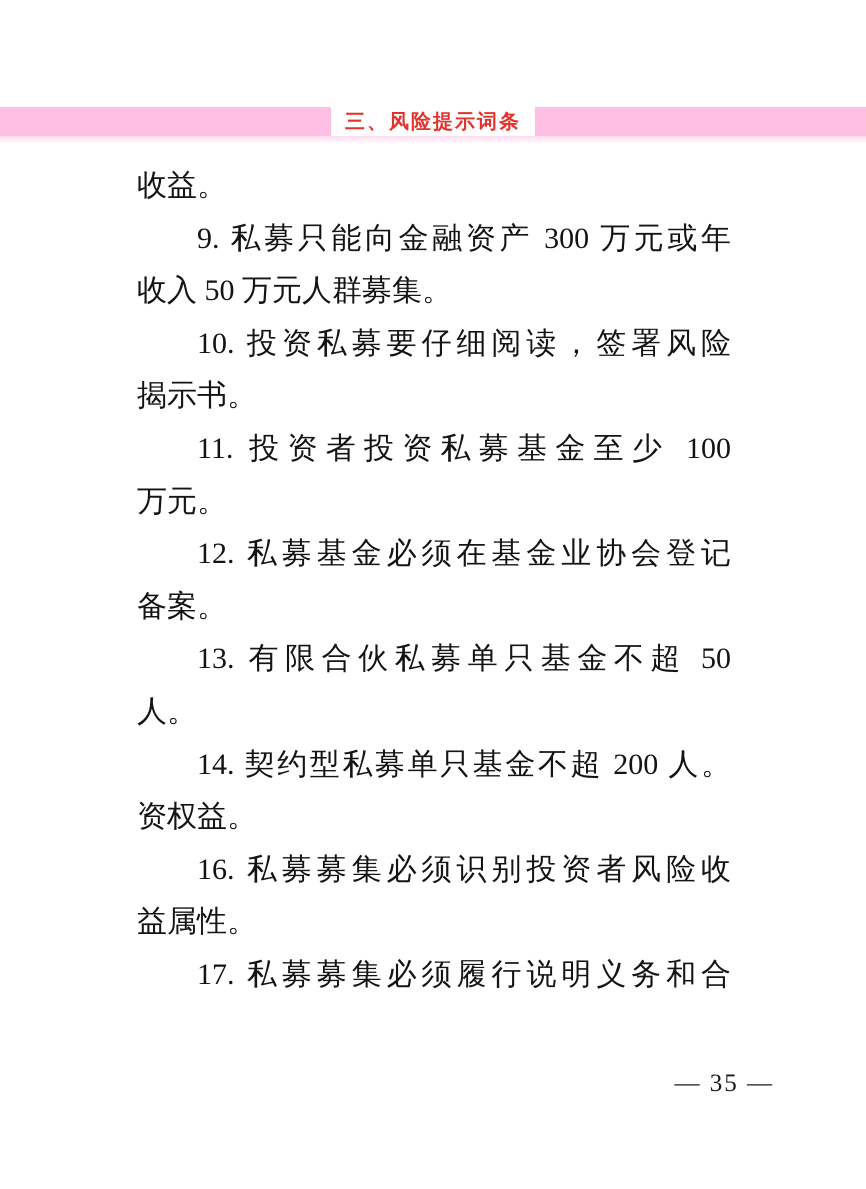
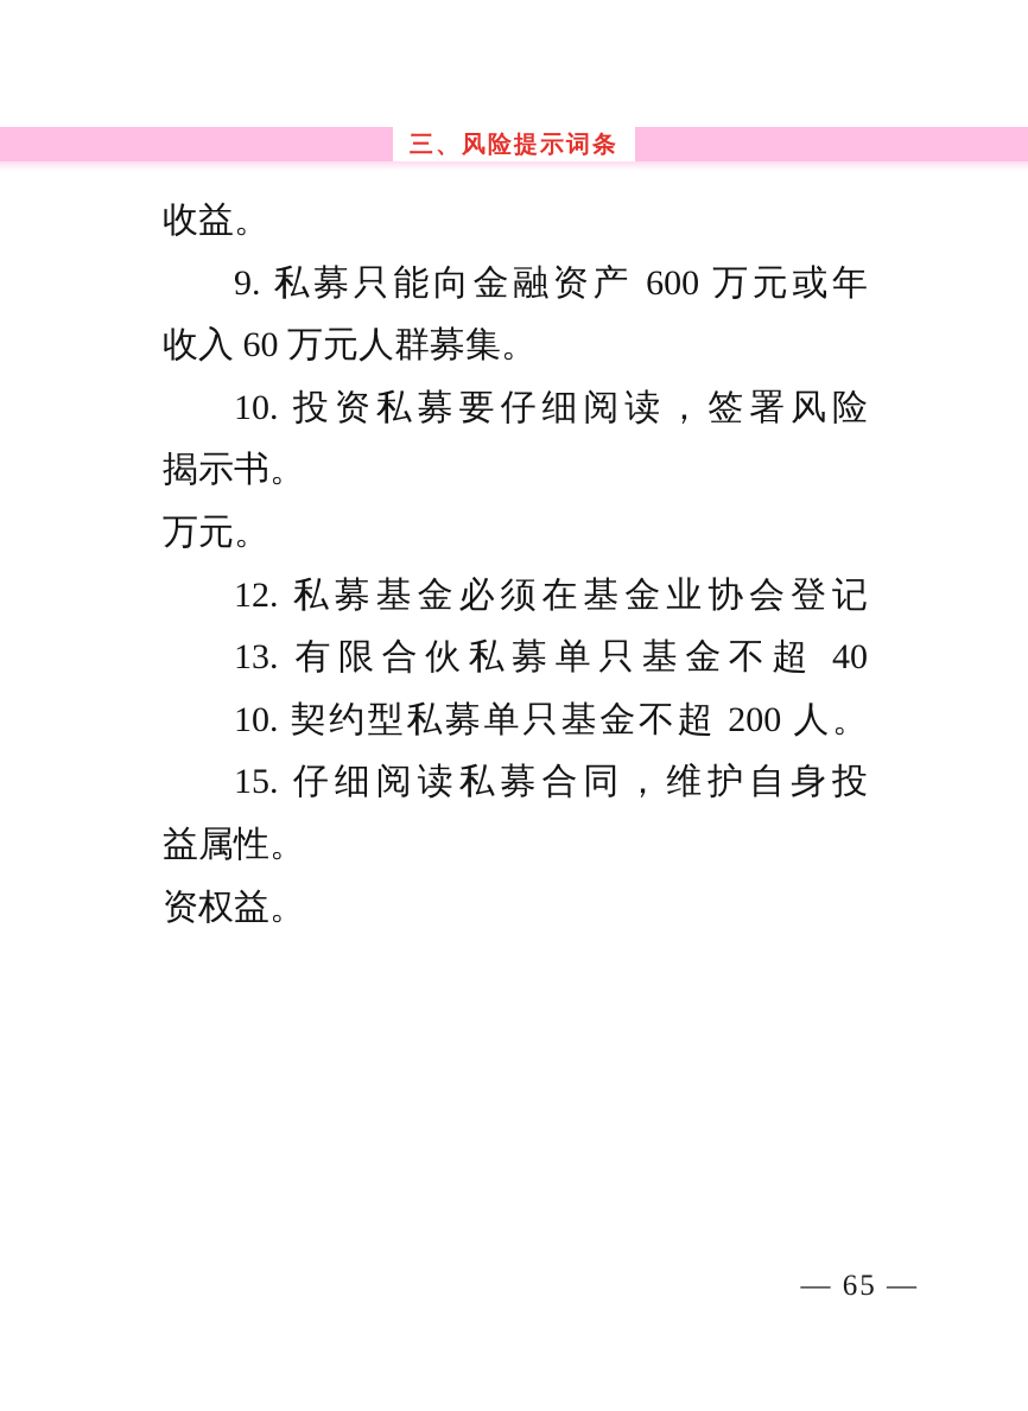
  三、风险提示词条
  收益。
- 9. 私募只能向金融资产 300 万元或年
+ 9. 私募只能向金融资产 600 万元或年
- 收入 50 万元人群募集。
+ 收入 60 万元人群募集。
  10. 投资私募要仔细阅读，签署风险
  揭示书。
- 11. 投资者投资私募基金至少 100
  万元。
  12. 私募基金必须在基金业协会登记
- 备案。
- 13. 有限合伙私募单只基金不超 50
+ 13. 有限合伙私募单只基金不超 40
- 人。
- 14. 契约型私募单只基金不超 200 人。
+ 10. 契约型私募单只基金不超 200 人。
+ 15. 仔细阅读私募合同，维护自身投
- 资权益。
+ 益属性。
- 16. 私募募集必须识别投资者风险收
- 益属性。
+ 资权益。
- 17. 私募募集必须履行说明义务和合
- — 35 —
+ — 65 —
